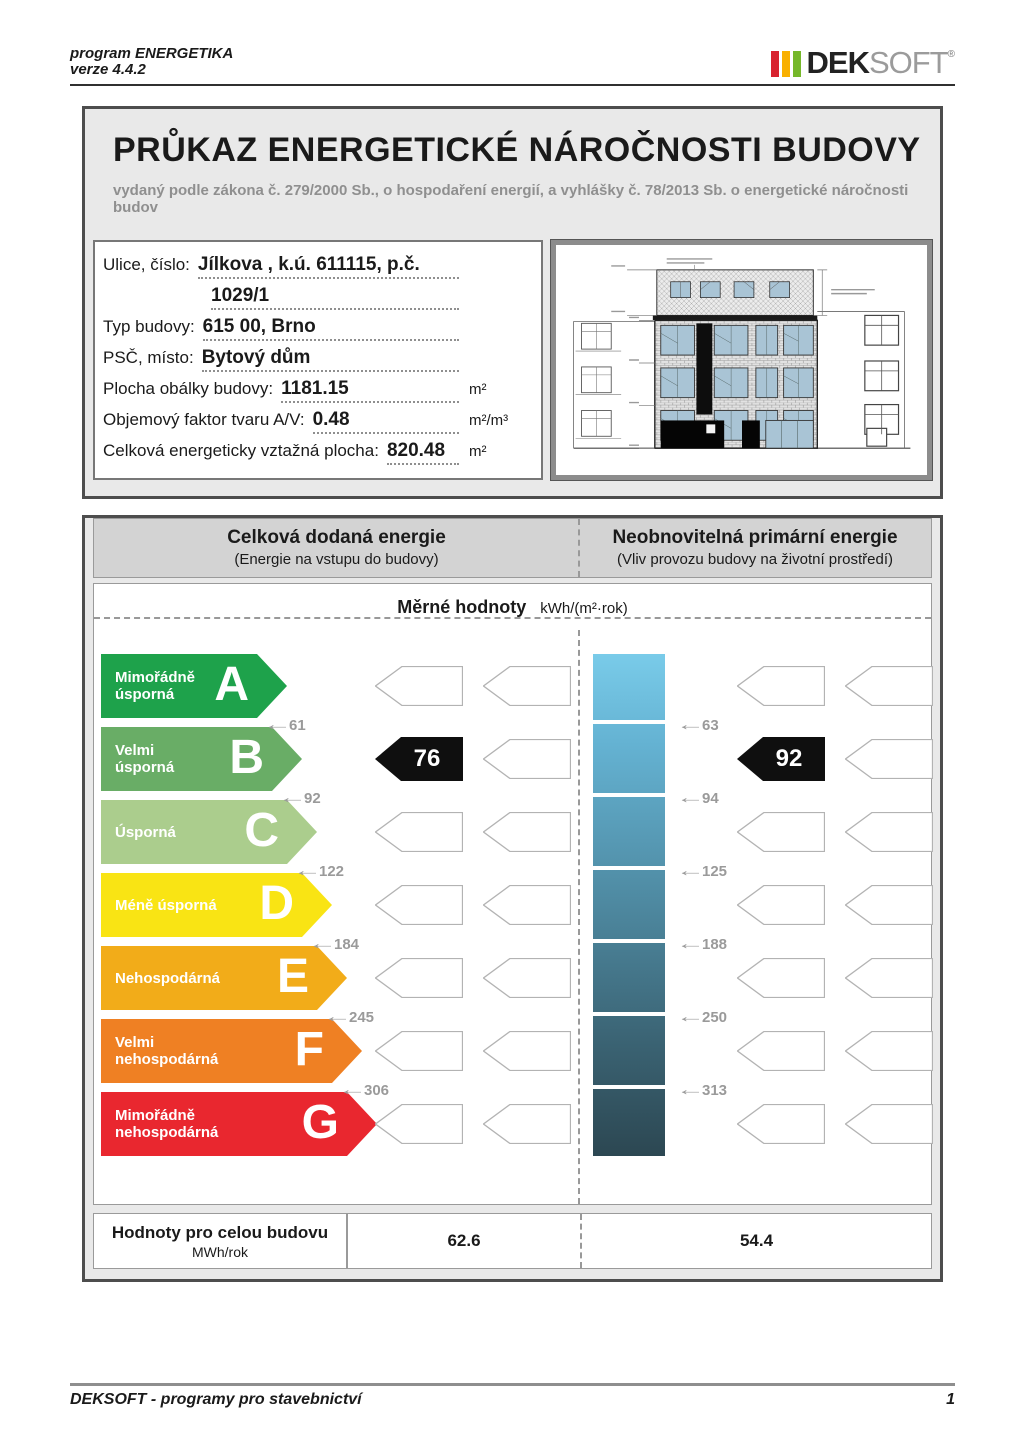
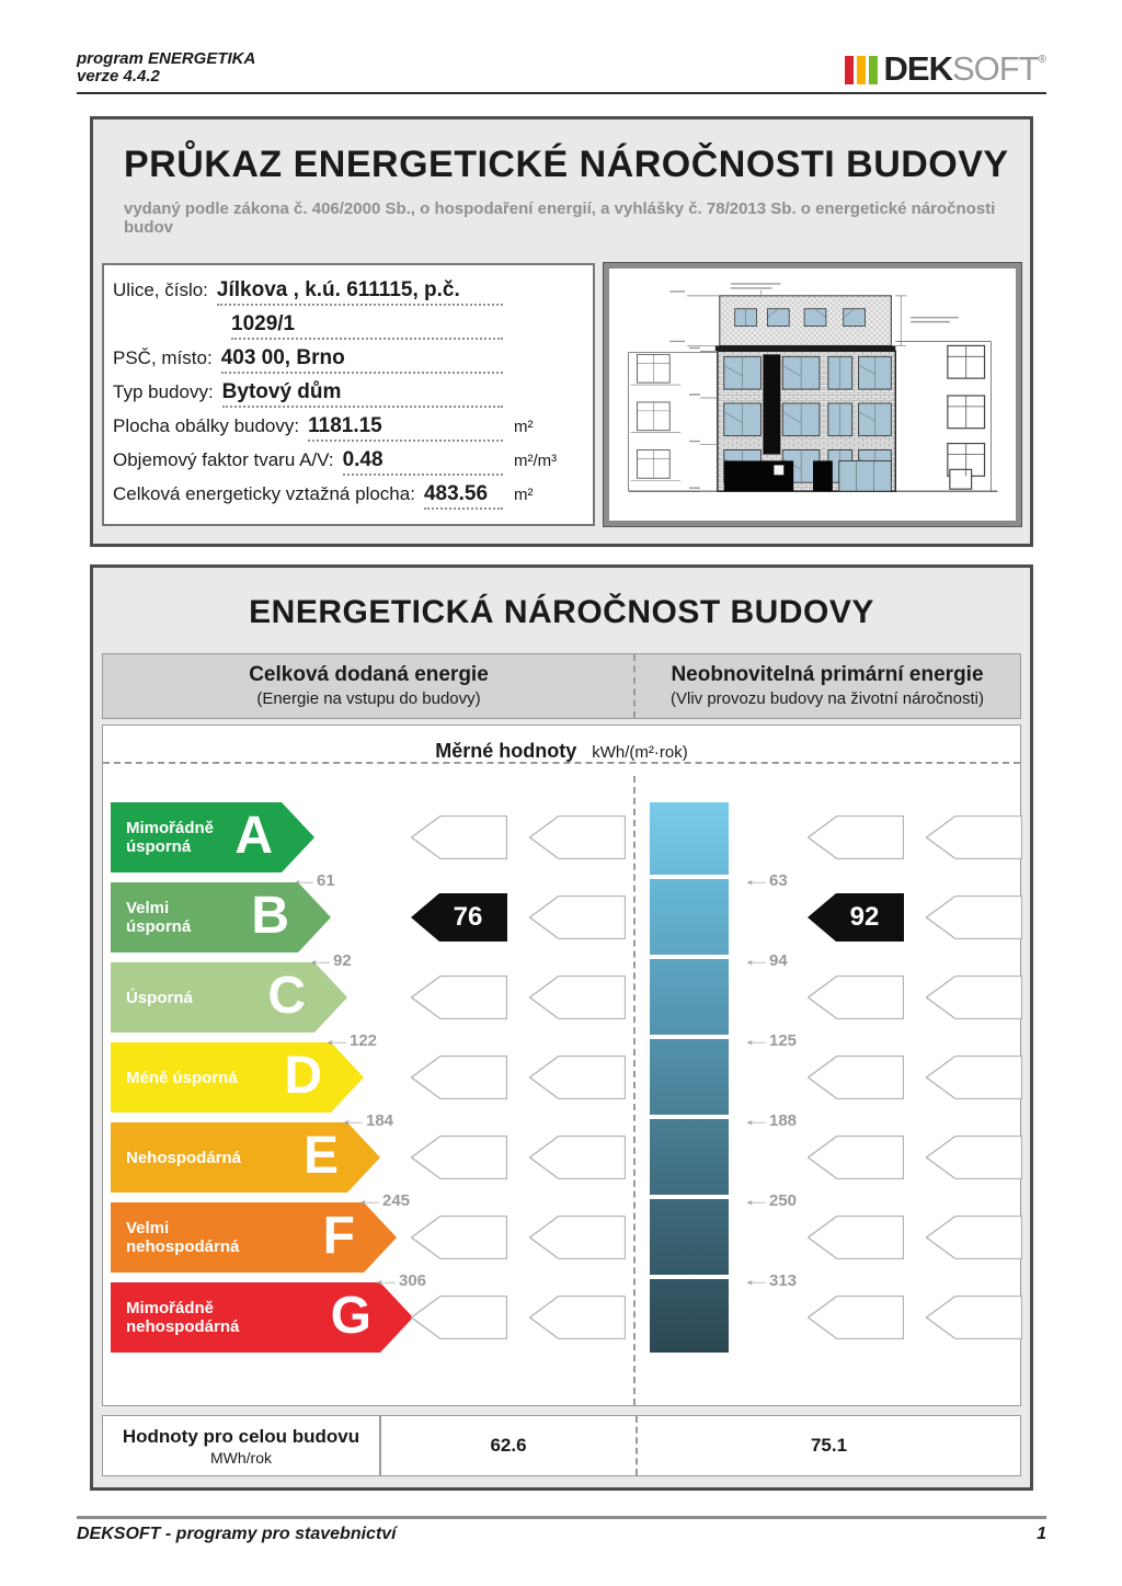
  program ENERGETIKA
  verze 4.4.2
  DEK
  SOFT
  ®
  PRŮKAZ ENERGETICKÉ NÁROČNOSTI BUDOVY
- vydaný podle zákona č. 279/2000 Sb., o hospodaření energií, a vyhlášky č. 78/2013 Sb. o energetické náročnosti budov
+ vydaný podle zákona č. 406/2000 Sb., o hospodaření energií, a vyhlášky č. 78/2013 Sb. o energetické náročnosti budov
  Ulice, číslo:
  Jílkova , k.ú. 611115, p.č.
  1029/1
- Typ budovy:
+ PSČ, místo:
- 615 00, Brno
+ 403 00, Brno
- PSČ, místo:
+ Typ budovy:
  Bytový dům
  Plocha obálky budovy:
  1181.15
  m²
  Objemový faktor tvaru A/V:
  0.48
  m²/m³
  Celková energeticky vztažná plocha:
- 820.48
+ 483.56
  m²
+ ENERGETICKÁ NÁROČNOST BUDOVY
  Celková dodaná energie
  (Energie na vstupu do budovy)
  Neobnovitelná primární energie
- (Vliv provozu budovy na životní prostředí)
+ (Vliv provozu budovy na životní náročnosti)
  Měrné hodnoty
  kWh/(m²·rok)
  Mimořádně
  úsporná
  A
  Velmi
  úsporná
  B
  Úsporná
  C
  Méně úsporná
  D
  Nehospodárná
  E
  Velmi
  nehospodárná
  F
  Mimořádně
  nehospodárná
  G
  ←
  61
  ←
  92
  ←
  122
  ←
  184
  ←
  245
  ←
  306
  76
  ←
  63
  ←
  94
  ←
  125
  ←
  188
  ←
  250
  ←
  313
  92
  Hodnoty pro celou budovu
  MWh/rok
  62.6
- 54.4
+ 75.1
  DEKSOFT - programy pro stavebnictví
  1
